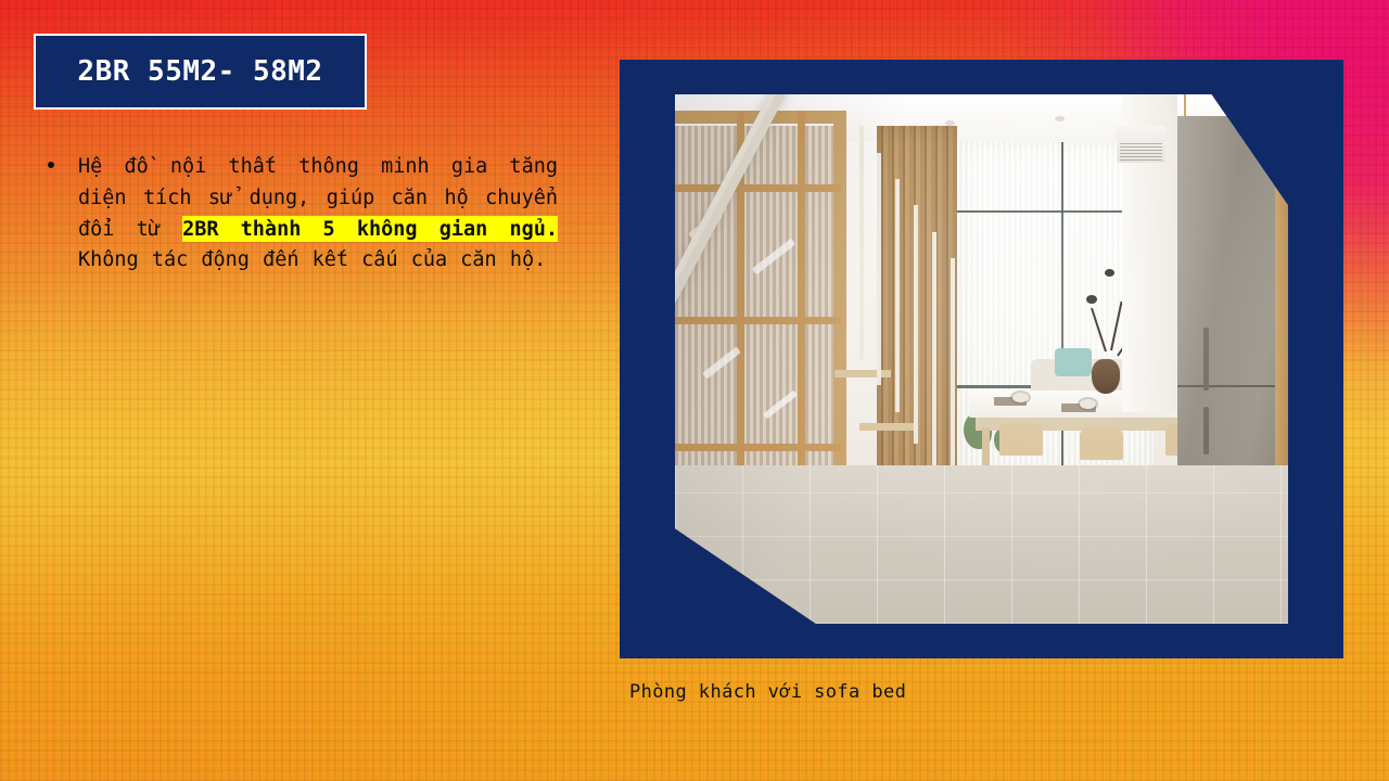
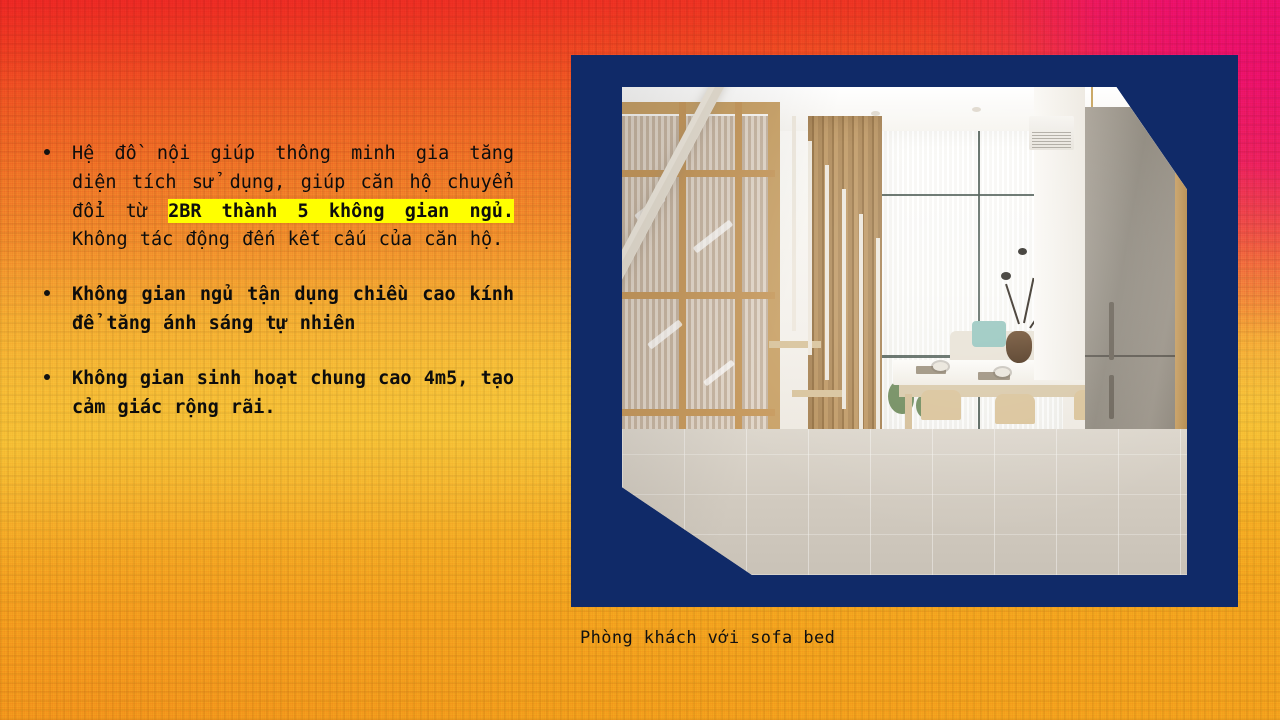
- 2BR 55M2- 58M2
- Hệ đồ nội thất thông minh gia tăng diện tích sử dụng, giúp căn hộ chuyển đổi từ 2BR thành 5 không gian ngủ. Không tác động đến kết cấu của căn hộ.
+ Hệ đồ nội giúp thông minh gia tăng diện tích sử dụng, giúp căn hộ chuyển đổi từ 2BR thành 5 không gian ngủ. Không tác động đến kết cấu của căn hộ.
+ Không gian ngủ tận dụng chiều cao kính để tăng ánh sáng tự nhiên
+ Không gian sinh hoạt chung cao 4m5, tạo cảm giác rộng rãi.
  Phòng khách với sofa bed
